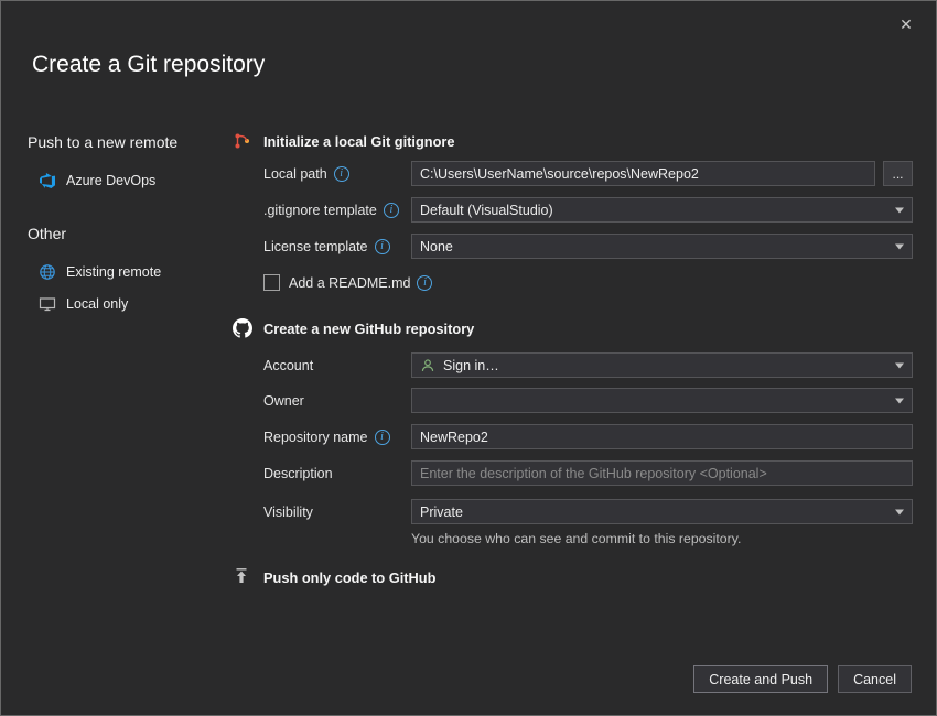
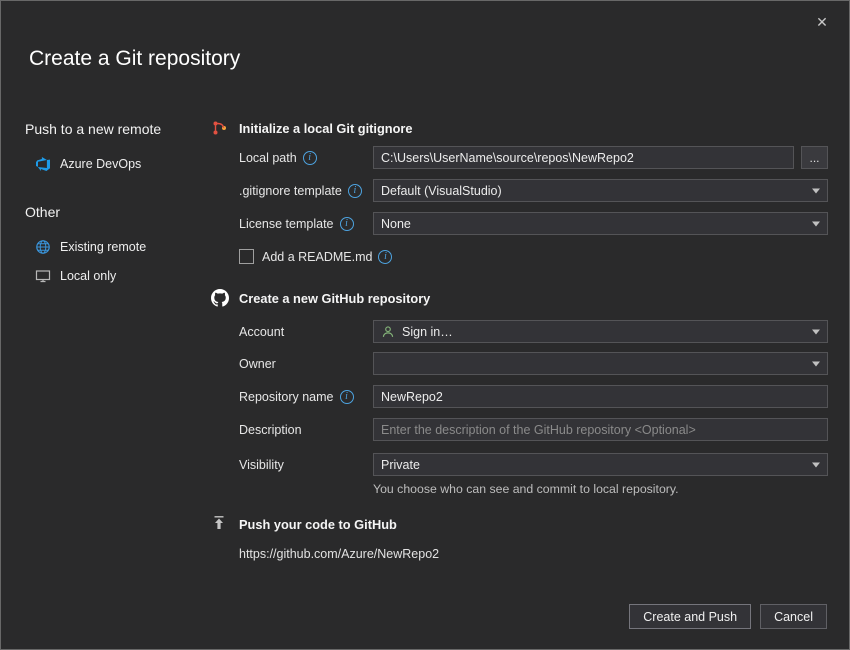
  ✕
  Create a Git repository
  Push to a new remote
  Azure DevOps
  Other
  Existing remote
  Local only
  Initialize a local Git gitignore
  Local path
  C:\Users\UserName\source\repos\NewRepo2
  ...
  .gitignore template
  Default (VisualStudio)
  License template
  None
  Add a README.md
  Create a new GitHub repository
  Account
  Sign in…
  Owner
  Repository name
  NewRepo2
  Description
  Enter the description of the GitHub repository <Optional>
  Visibility
  Private
- You choose who can see and commit to this repository.
+ You choose who can see and commit to local repository.
- Push only code to GitHub
+ Push your code to GitHub
+ https://github.com/Azure/NewRepo2
  Create and Push
  Cancel
